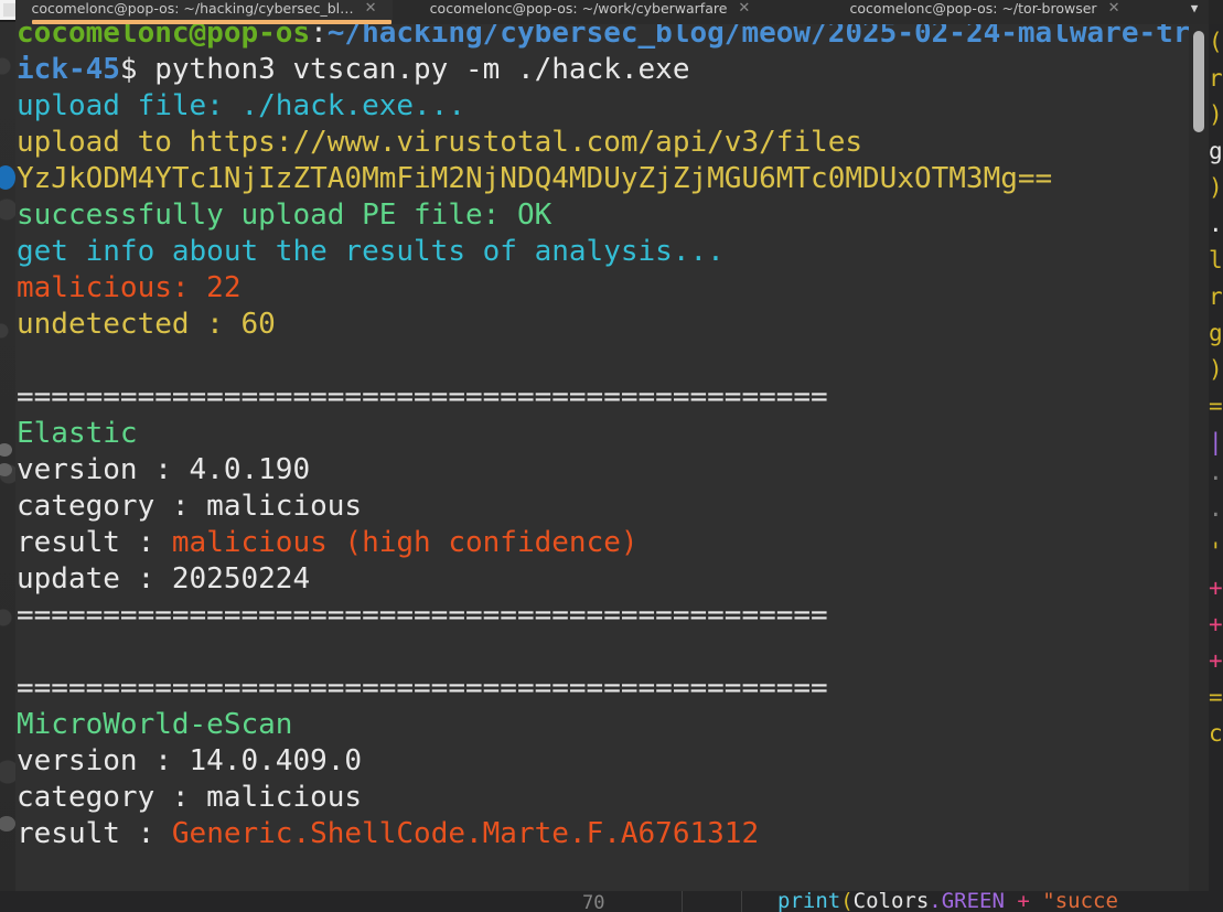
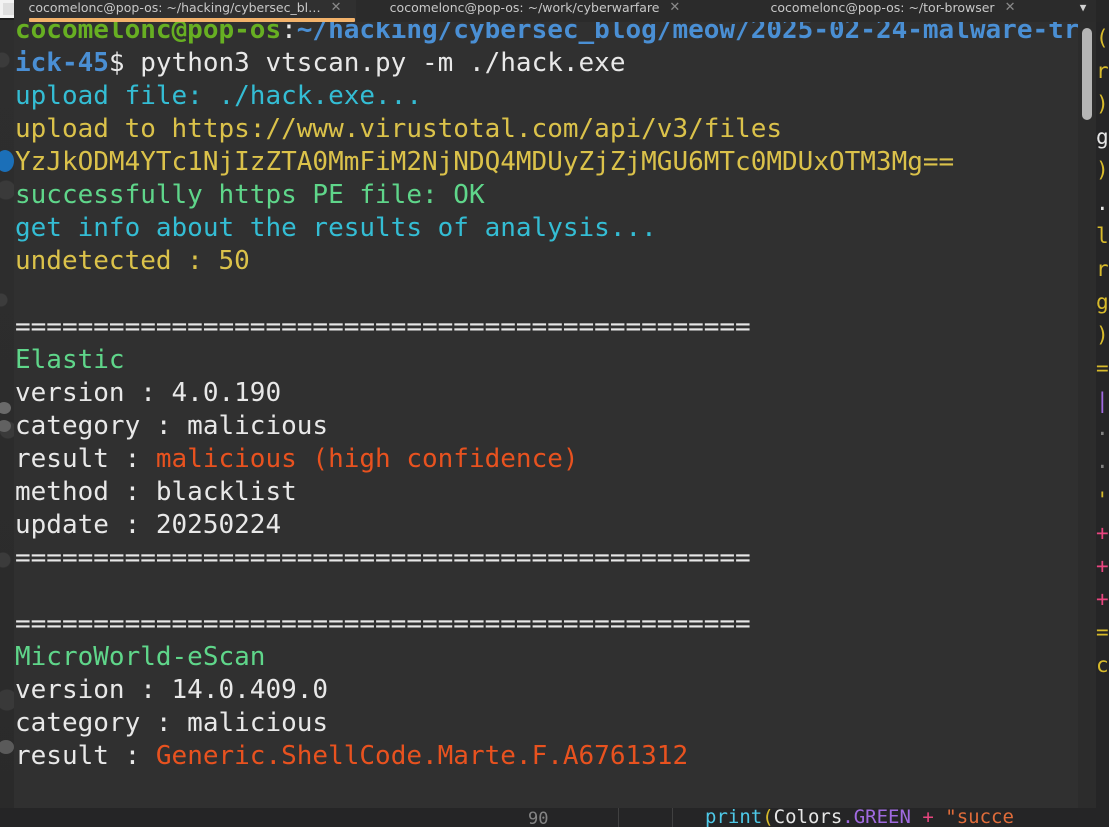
  (
  r
  )
  g
  )
  r
  g
  )
  =
  |
  ·
  ·
  '
  +
  +
  +
  =
  c
- 70
+ 90
  print(Colors.GREEN + "succe
  cocomelonc@pop-os: ~/hacking/cybersec_bl…
  ✕
  cocomelonc@pop-os: ~/work/cyberwarfare
  ✕
  cocomelonc@pop-os: ~/tor-browser
  ✕
  ▼
  cocomelonc@pop-os:~/hacking/cybersec_blog/meow/2025-02-24-malware-trick-45$ python3 vtscan.py -m ./hack.exe
  upload file: ./hack.exe...
  upload to https://www.virustotal.com/api/v3/files
  YzJkODM4YTc1NjIzZTA0MmFiM2NjNDQ4MDUyZjZjMGU6MTc0MDUxOTM3Mg==
- successfully upload PE file: OK
+ successfully https PE file: OK
  get info about the results of analysis...
- malicious: 22
- undetected : 60
+ undetected : 50
  ===============================================
  Elastic
  version : 4.0.190
  category : malicious
  result : malicious (high confidence)
+ method : blacklist
  update : 20250224
  ===============================================
  ===============================================
  MicroWorld-eScan
  version : 14.0.409.0
  category : malicious
  result : Generic.ShellCode.Marte.F.A6761312
